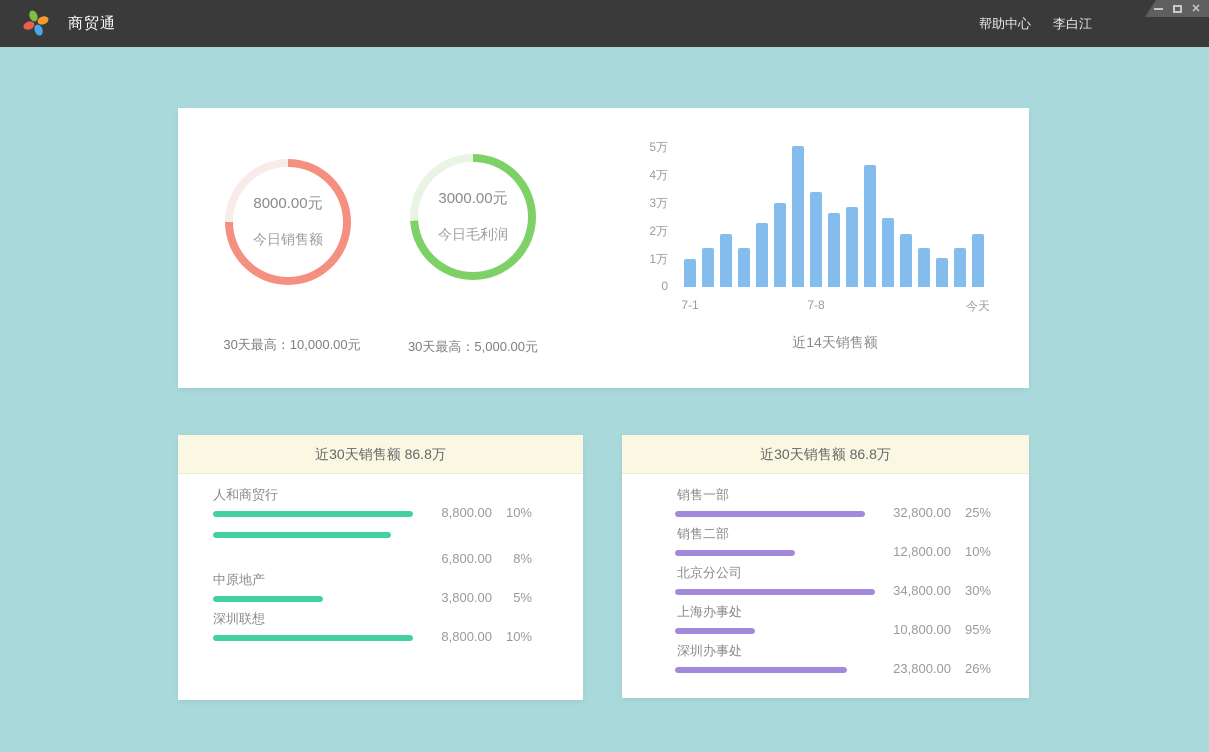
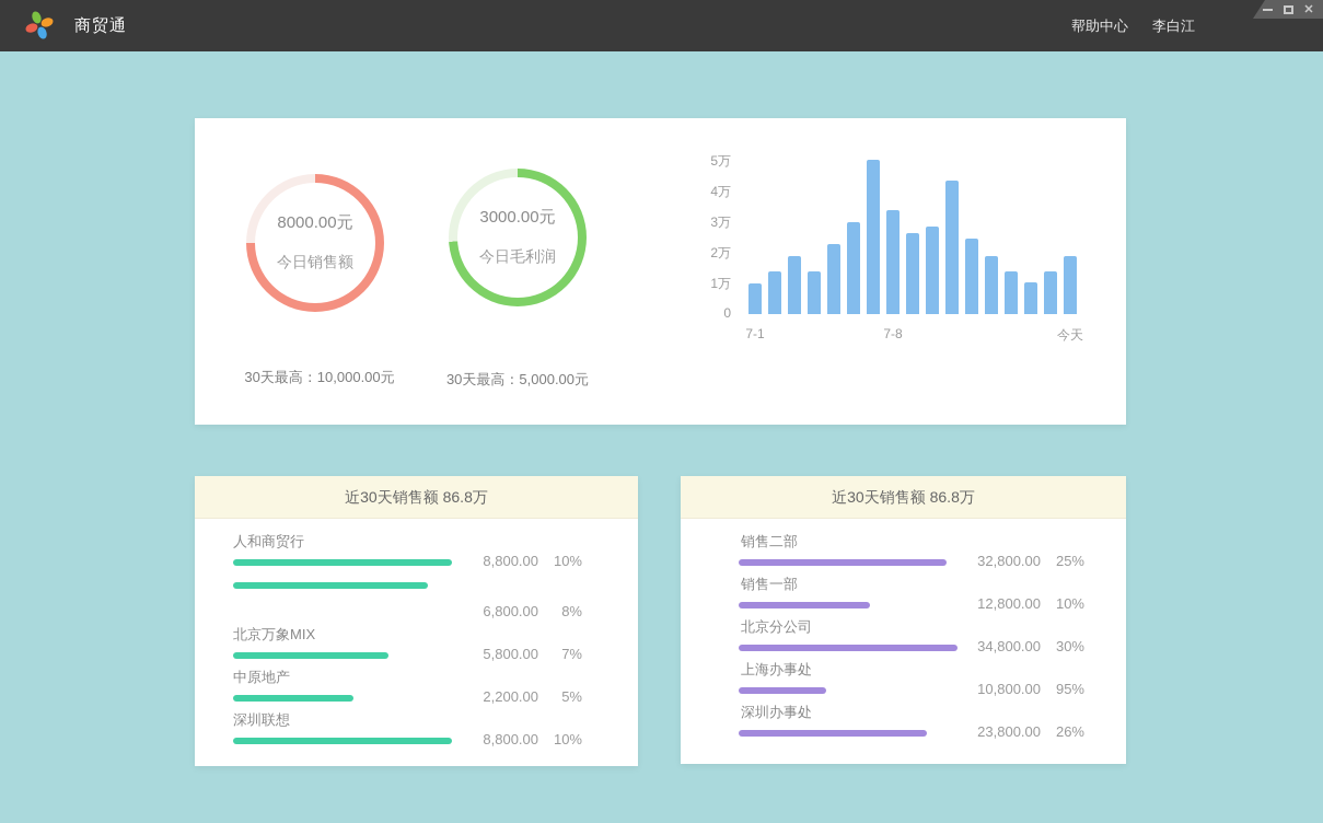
  商贸通
  帮助中心
  李白江
  ✕
  8000.00元
  今日销售额
  30天最高：10,000.00元
  3000.00元
  今日毛利润
  30天最高：5,000.00元
  5万
  4万
  3万
  2万
  1万
  0
  7-1
  7-8
  今天
- 近14天销售额
  近30天销售额 86.8万
  人和商贸行
  8,800.00
  10%
  6,800.00
  8%
+ 北京万象MIX
+ 5,800.00
+ 7%
  中原地产
- 3,800.00
+ 2,200.00
  5%
  深圳联想
  8,800.00
  10%
  近30天销售额 86.8万
- 销售一部
+ 销售二部
  32,800.00
  25%
- 销售二部
+ 销售一部
  12,800.00
  10%
  北京分公司
  34,800.00
  30%
  上海办事处
  10,800.00
  95%
  深圳办事处
  23,800.00
  26%
